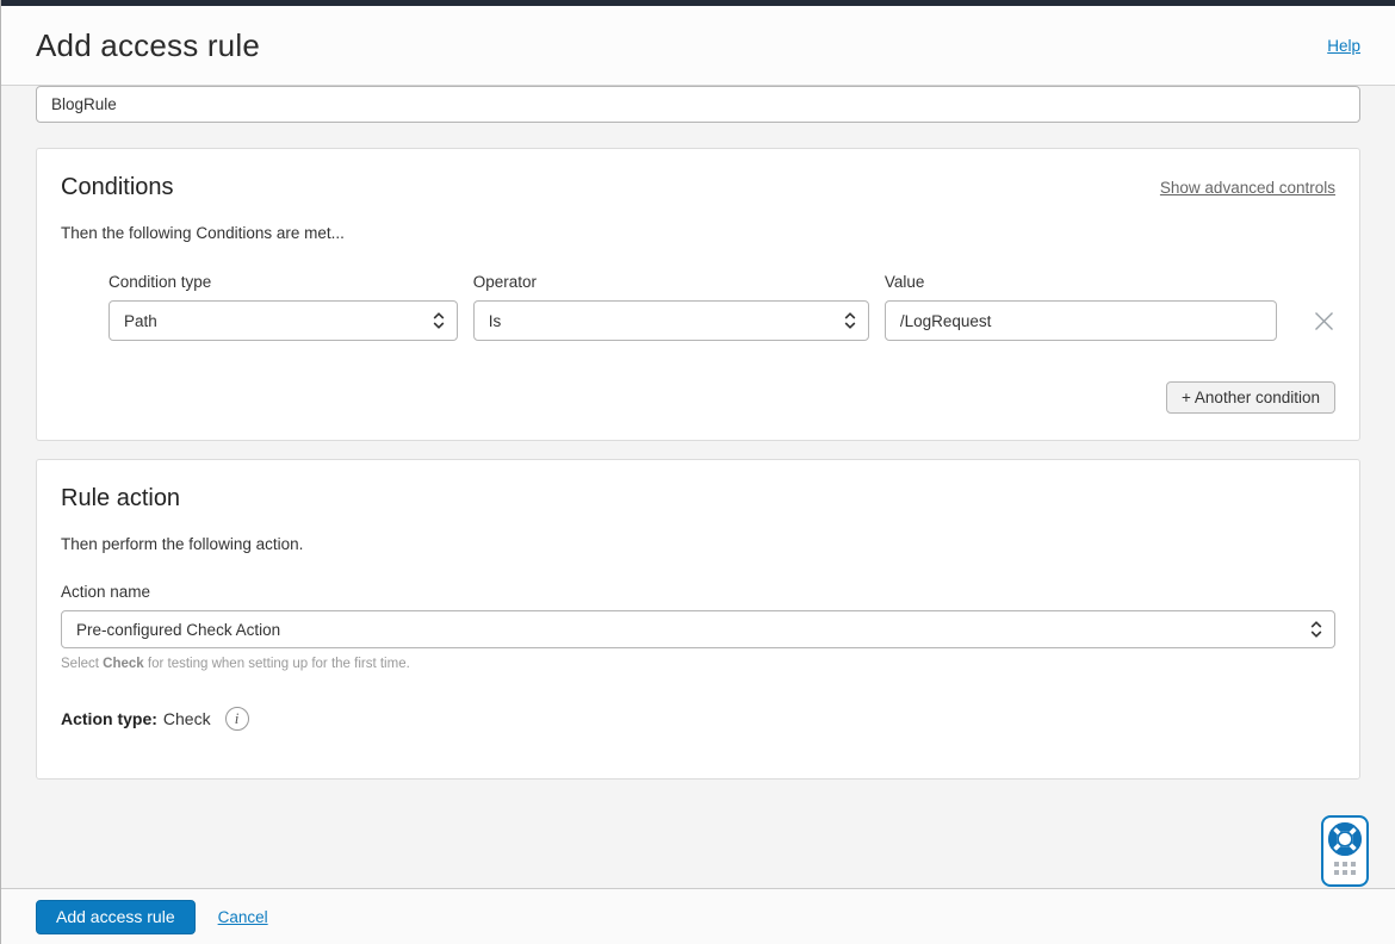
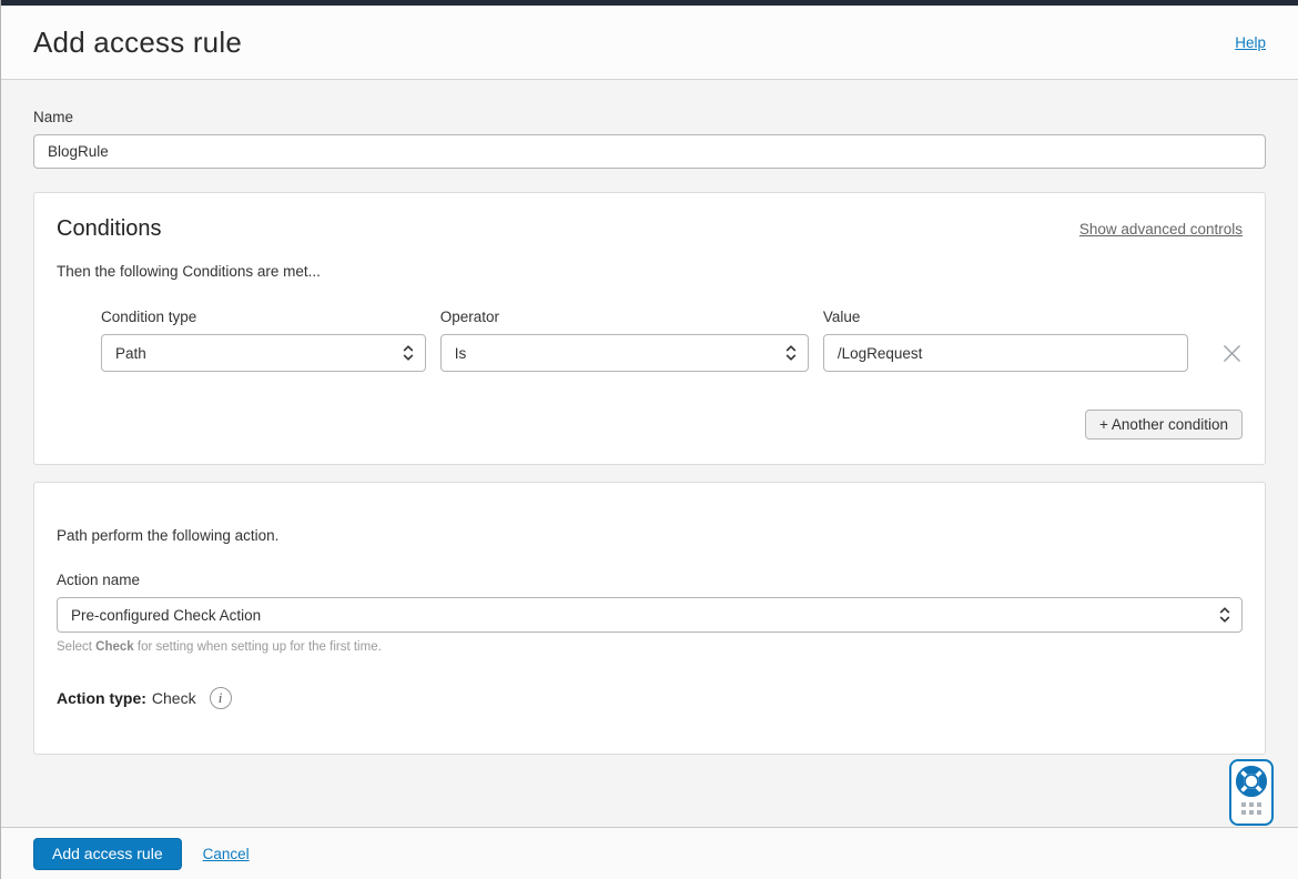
  Add access rule
  Help
+ Name
  BlogRule
  Conditions
  Show advanced controls
  Then the following Conditions are met...
  Condition type
  Path
  Operator
  Is
  Value
  /LogRequest
  + Another condition
- Rule action
- Then perform the following action.
+ Path perform the following action.
  Action name
  Pre-configured Check Action
- Select Check for testing when setting up for the first time.
+ Select Check for setting when setting up for the first time.
  Action type:
  Check
  i
  Add access rule
  Cancel
